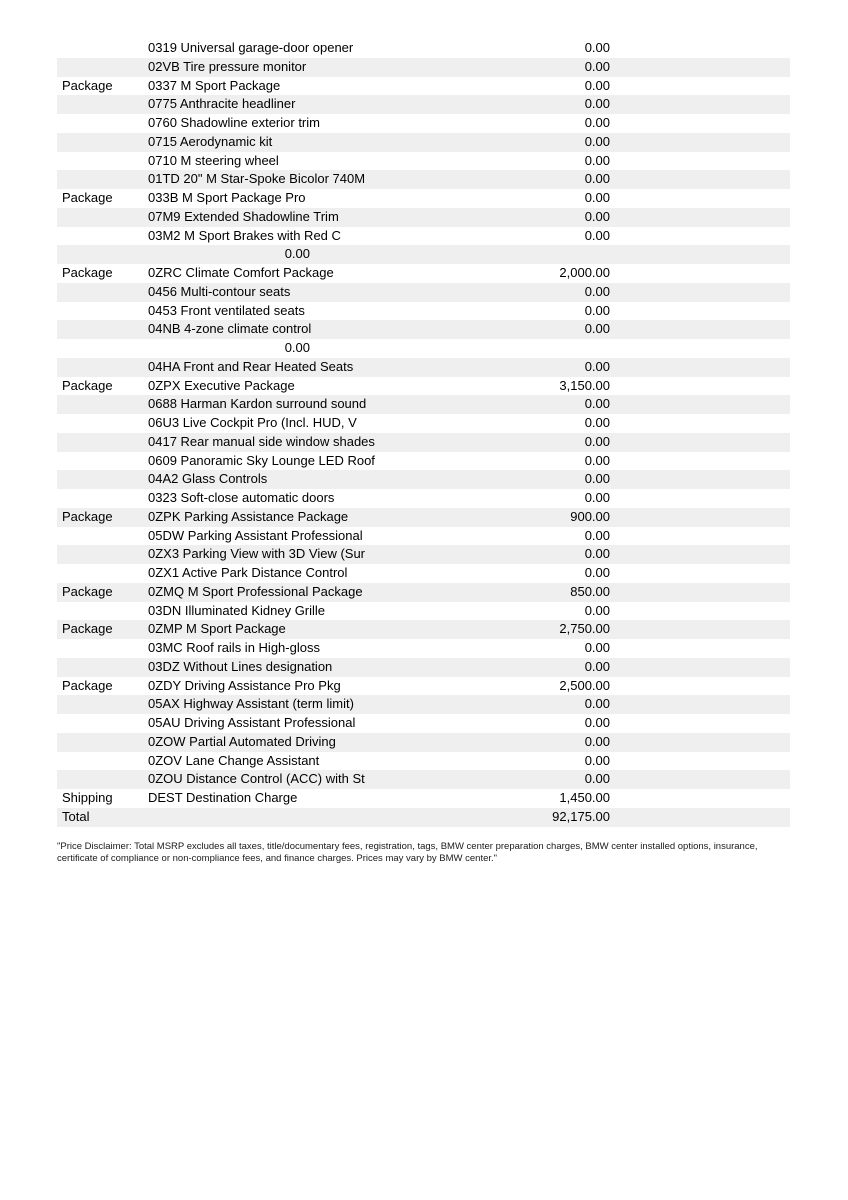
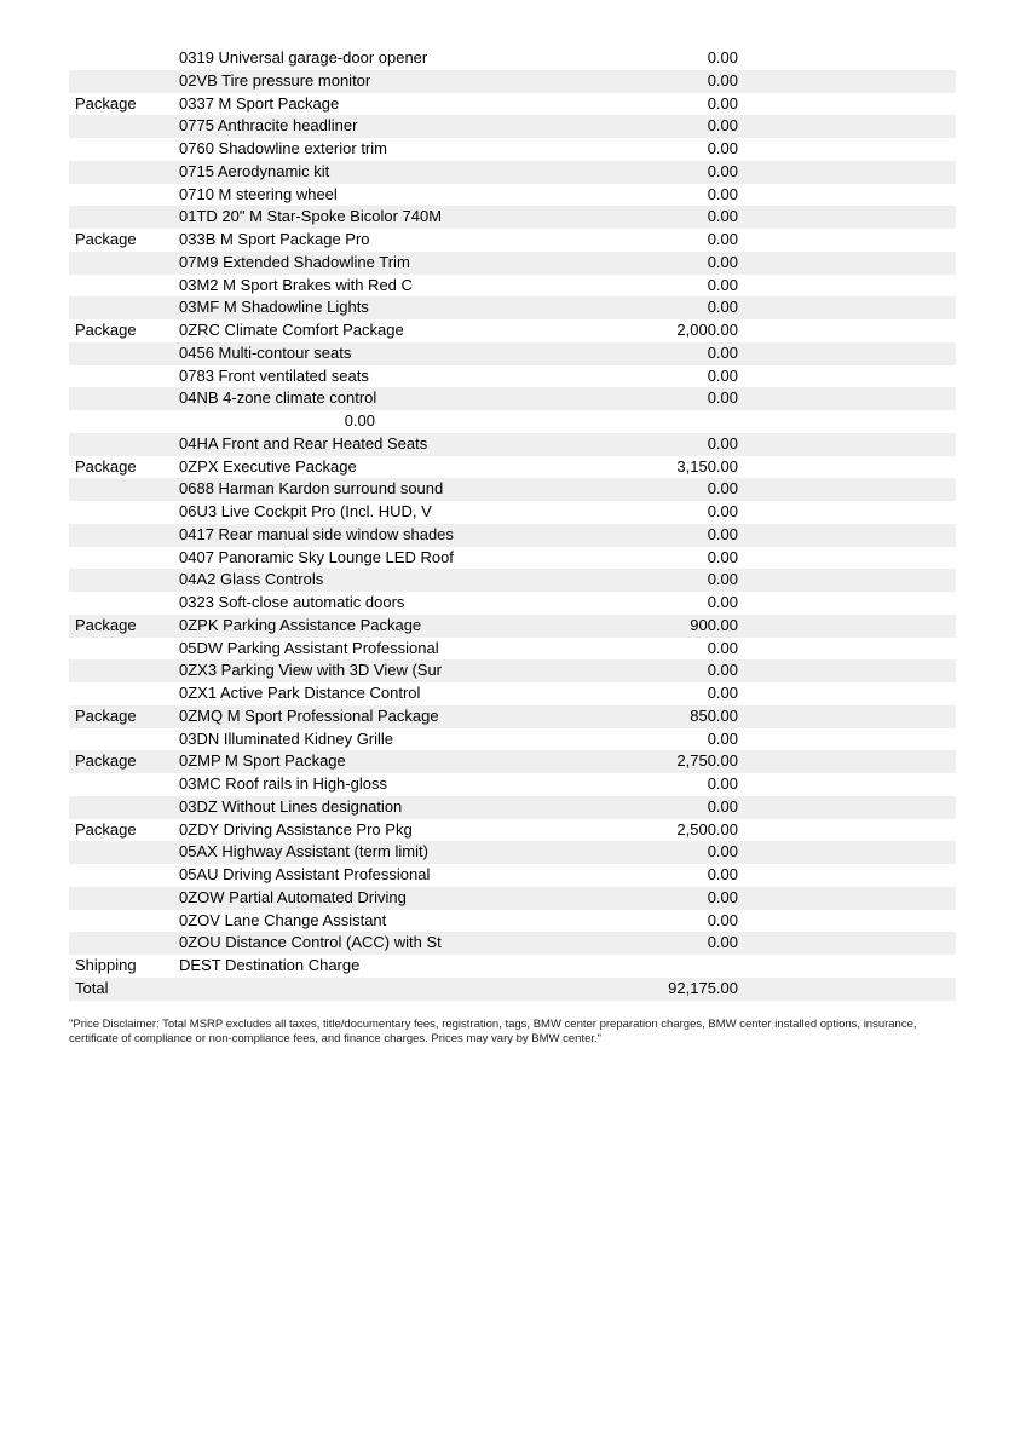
  0319 Universal garage-door opener
  0.00
  02VB Tire pressure monitor
  0.00
  Package
  0337 M Sport Package
  0.00
  0775 Anthracite headliner
  0.00
  0760 Shadowline exterior trim
  0.00
  0715 Aerodynamic kit
  0.00
  0710 M steering wheel
  0.00
  01TD 20" M Star-Spoke Bicolor 740M
  0.00
  Package
  033B M Sport Package Pro
  0.00
  07M9 Extended Shadowline Trim
  0.00
  03M2 M Sport Brakes with Red C
  0.00
+ 03MF M Shadowline Lights
  0.00
  Package
  0ZRC Climate Comfort Package
  2,000.00
  0456 Multi-contour seats
  0.00
- 0453 Front ventilated seats
+ 0783 Front ventilated seats
  0.00
  04NB 4-zone climate control
  0.00
  0.00
  04HA Front and Rear Heated Seats
  0.00
  Package
  0ZPX Executive Package
  3,150.00
  0688 Harman Kardon surround sound
  0.00
  06U3 Live Cockpit Pro (Incl. HUD, V
  0.00
  0417 Rear manual side window shades
  0.00
- 0609 Panoramic Sky Lounge LED Roof
+ 0407 Panoramic Sky Lounge LED Roof
  0.00
  04A2 Glass Controls
  0.00
  0323 Soft-close automatic doors
  0.00
  Package
  0ZPK Parking Assistance Package
  900.00
  05DW Parking Assistant Professional
  0.00
  0ZX3 Parking View with 3D View (Sur
  0.00
  0ZX1 Active Park Distance Control
  0.00
  Package
  0ZMQ M Sport Professional Package
  850.00
  03DN Illuminated Kidney Grille
  0.00
  Package
  0ZMP M Sport Package
  2,750.00
  03MC Roof rails in High-gloss
  0.00
  03DZ Without Lines designation
  0.00
  Package
  0ZDY Driving Assistance Pro Pkg
  2,500.00
  05AX Highway Assistant (term limit)
  0.00
  05AU Driving Assistant Professional
  0.00
  0ZOW Partial Automated Driving
  0.00
  0ZOV Lane Change Assistant
  0.00
  0ZOU Distance Control (ACC) with St
  0.00
  Shipping
  DEST Destination Charge
- 1,450.00
  Total
  92,175.00
  "Price Disclaimer: Total MSRP excludes all taxes, title/documentary fees, registration, tags, BMW center preparation charges, BMW center installed options, insurance, certificate of compliance or non-compliance fees, and finance charges. Prices may vary by BMW center."
